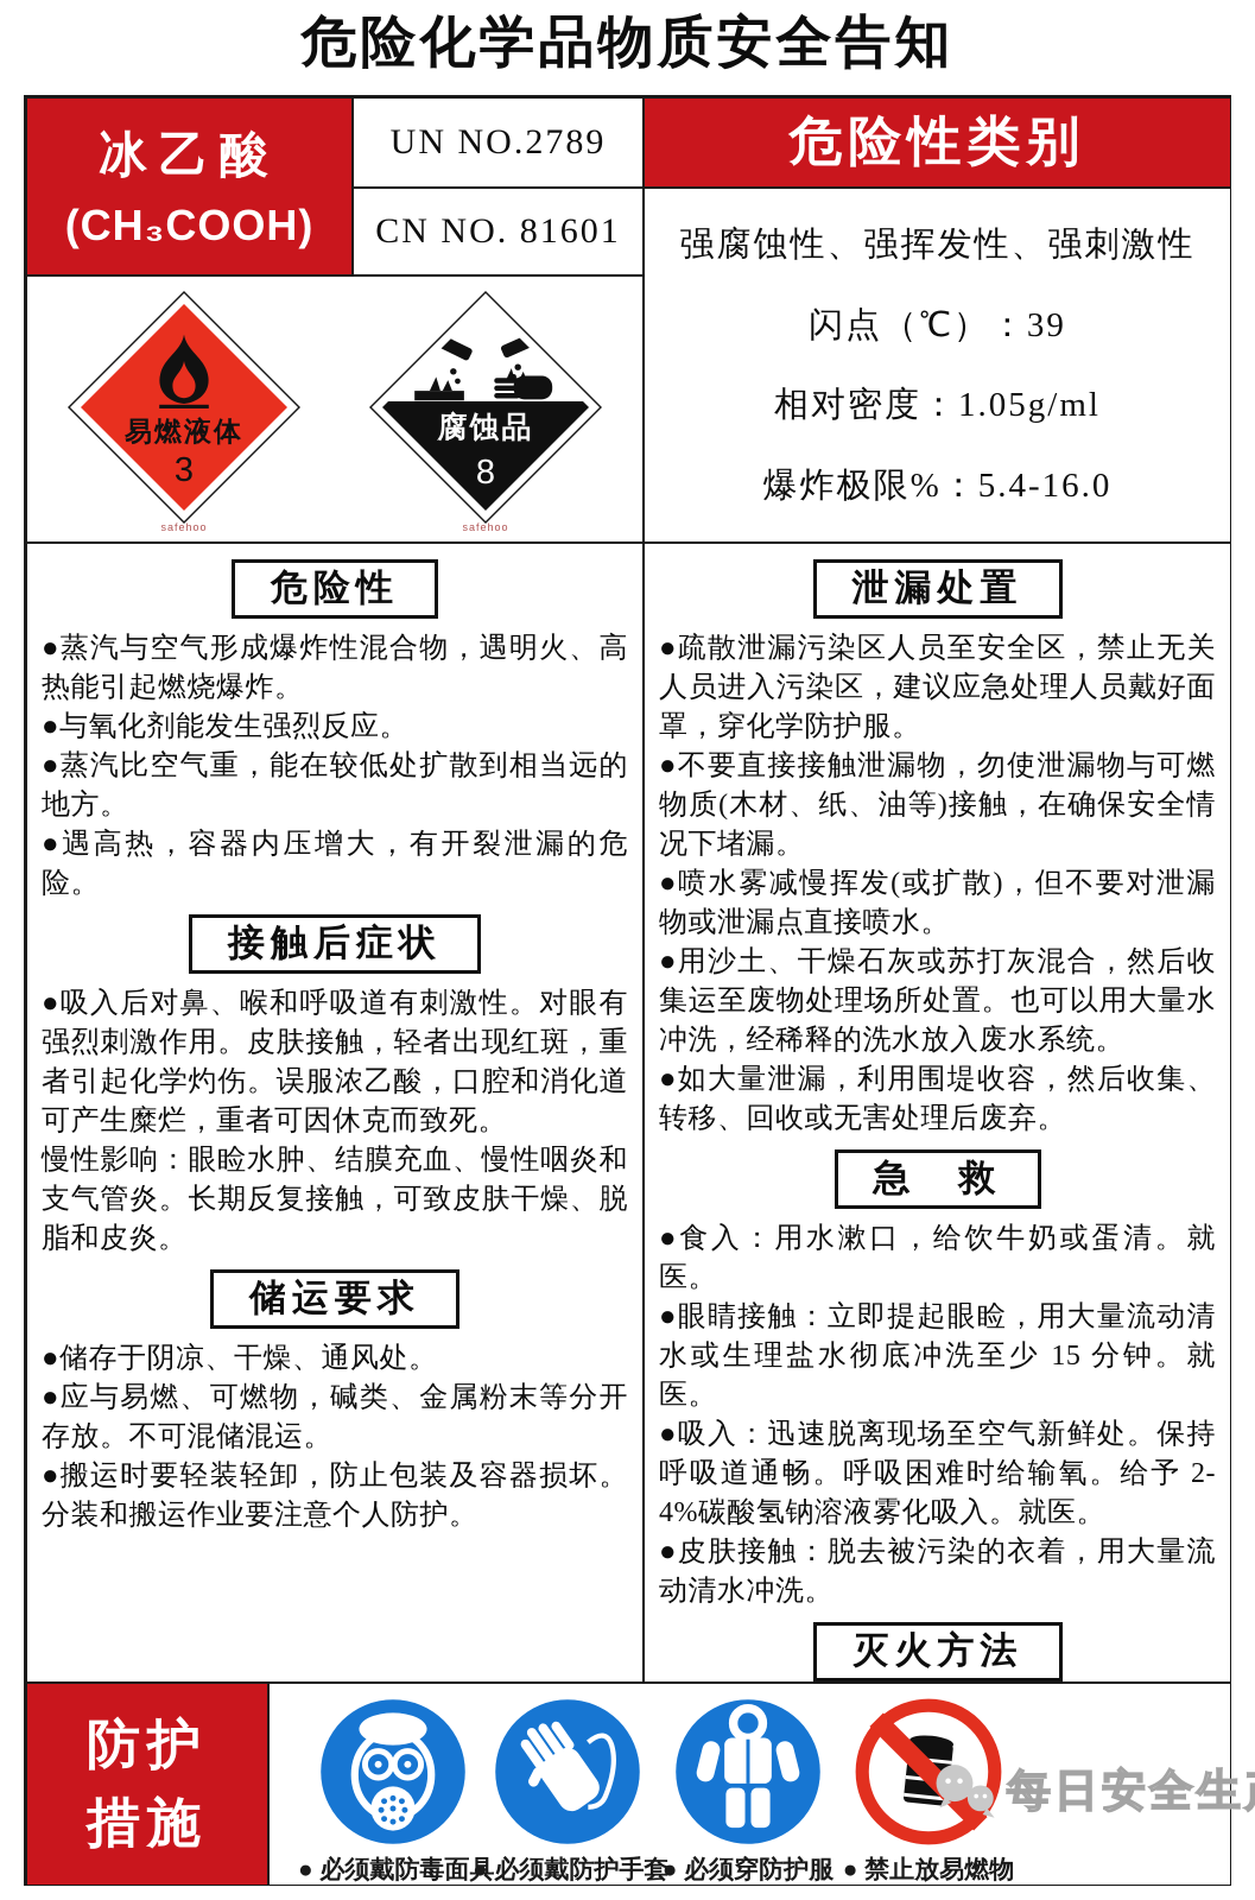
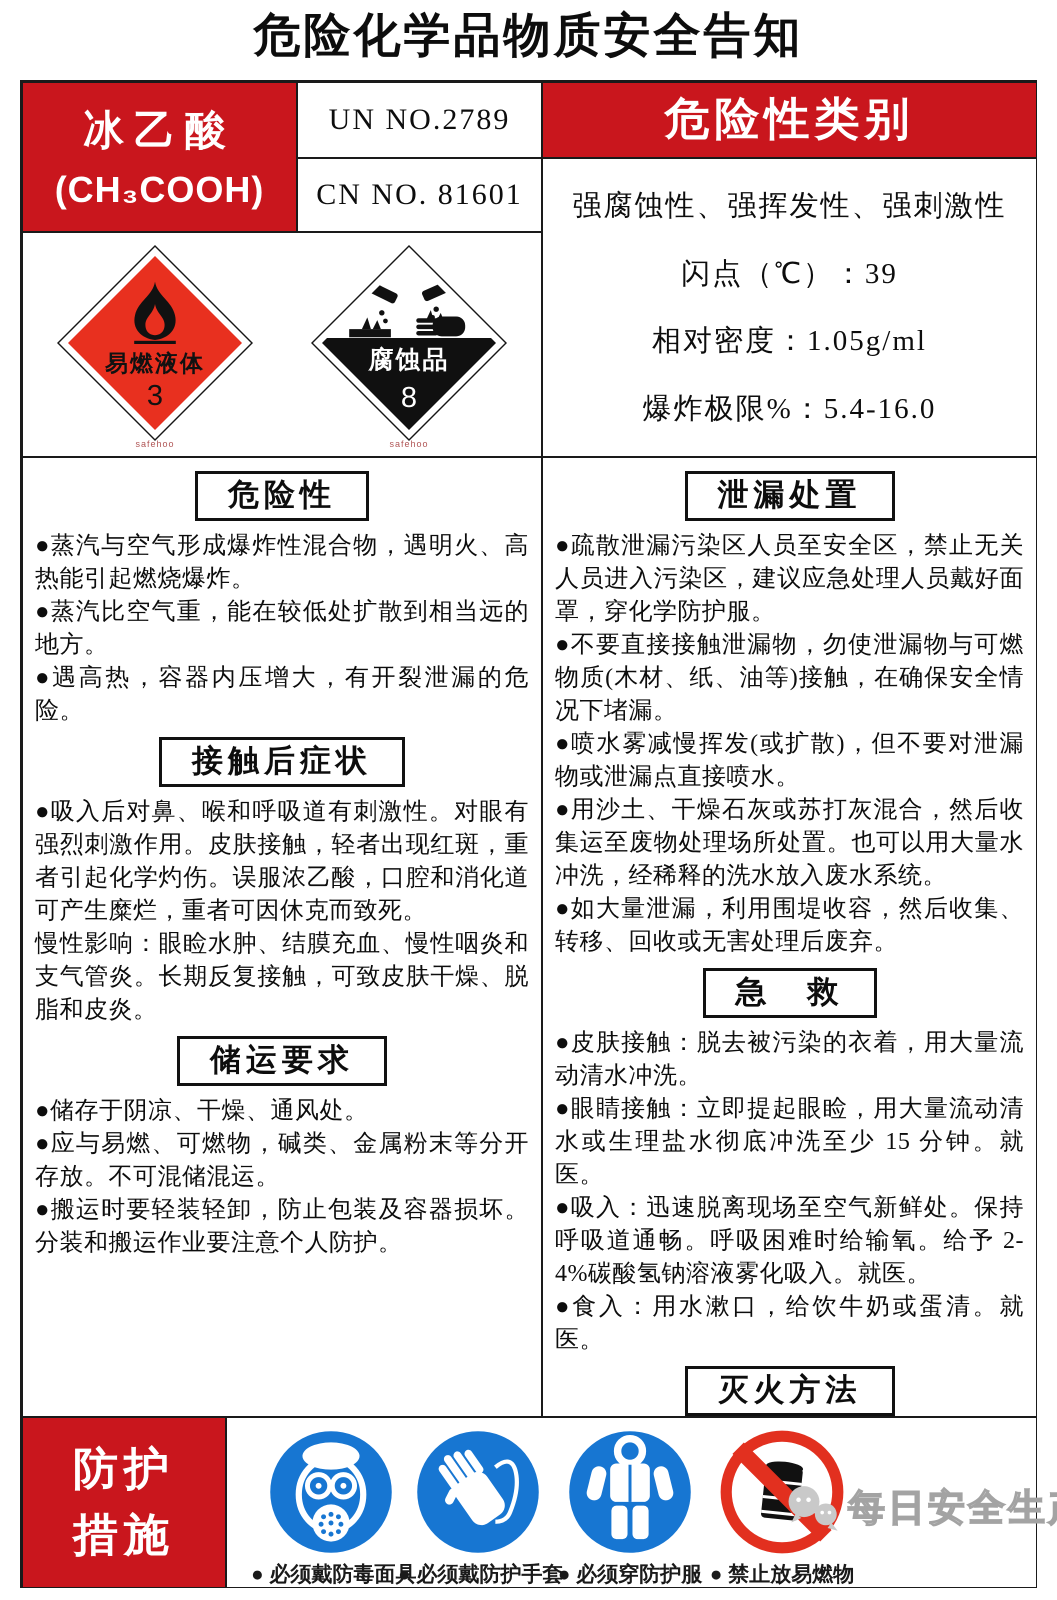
  危险化学品物质安全告知
  冰乙酸
  (CH₃COOH)
  UN NO.2789
  CN NO. 81601
  危险性类别
  强腐蚀性、强挥发性、强刺激性
  闪点（℃）：39
  相对密度：1.05g/ml
  爆炸极限%：5.4-16.0
  易燃液体
  3
  safehoo
  腐蚀品
  8
  safehoo
  危险性
  ●蒸汽与空气形成爆炸性混合物，遇明火、高热能引起燃烧爆炸。
- ●与氧化剂能发生强烈反应。
  ●蒸汽比空气重，能在较低处扩散到相当远的地方。
  ●遇高热，容器内压增大，有开裂泄漏的危险。
  接触后症状
  ●吸入后对鼻、喉和呼吸道有刺激性。对眼有强烈刺激作用。皮肤接触，轻者出现红斑，重者引起化学灼伤。误服浓乙酸，口腔和消化道可产生糜烂，重者可因休克而致死。
  慢性影响：眼睑水肿、结膜充血、慢性咽炎和支气管炎。长期反复接触，可致皮肤干燥、脱脂和皮炎。
  储运要求
  ●储存于阴凉、干燥、通风处。
  ●应与易燃、可燃物，碱类、金属粉末等分开存放。不可混储混运。
  ●搬运时要轻装轻卸，防止包装及容器损坏。分装和搬运作业要注意个人防护。
  泄漏处置
  ●疏散泄漏污染区人员至安全区，禁止无关人员进入污染区，建议应急处理人员戴好面罩，穿化学防护服。
  ●不要直接接触泄漏物，勿使泄漏物与可燃物质(木材、纸、油等)接触，在确保安全情况下堵漏。
  ●喷水雾减慢挥发(或扩散)，但不要对泄漏物或泄漏点直接喷水。
  ●用沙土、干燥石灰或苏打灰混合，然后收集运至废物处理场所处置。也可以用大量水冲洗，经稀释的洗水放入废水系统。
  ●如大量泄漏，利用围堤收容，然后收集、转移、回收或无害处理后废弃。
  急 救
- ●食入：用水漱口，给饮牛奶或蛋清。就医。
+ ●皮肤接触：脱去被污染的衣着，用大量流动清水冲洗。
  ●眼睛接触：立即提起眼睑，用大量流动清水或生理盐水彻底冲洗至少 15 分钟。就医。
  ●吸入：迅速脱离现场至空气新鲜处。保持呼吸道通畅。呼吸困难时给输氧。给予 2-4%碳酸氢钠溶液雾化吸入。就医。
- ●皮肤接触：脱去被污染的衣着，用大量流动清水冲洗。
+ ●食入：用水漱口，给饮牛奶或蛋清。就医。
  灭火方法
  防护
  措施
  ● 必须戴防毒面具
  ● 必须戴防护手套
  ● 必须穿防护服
  ● 禁止放易燃物
  每日安全生
